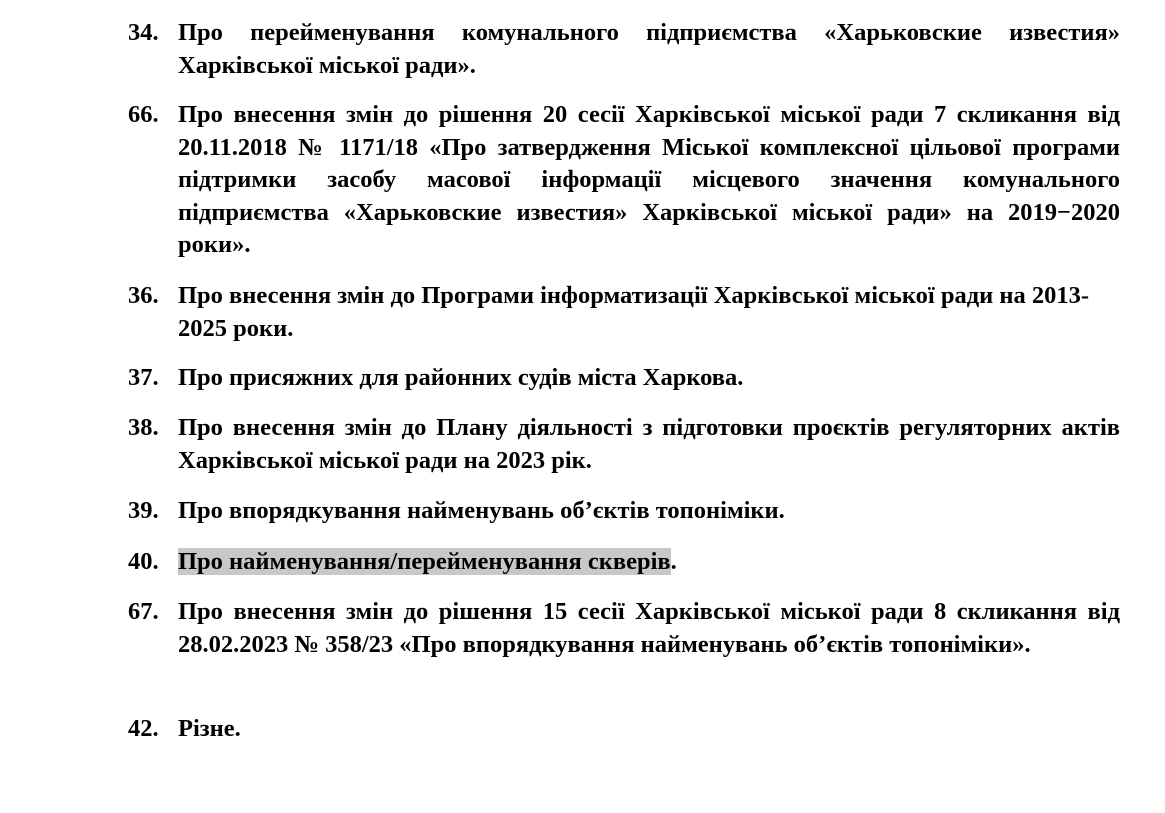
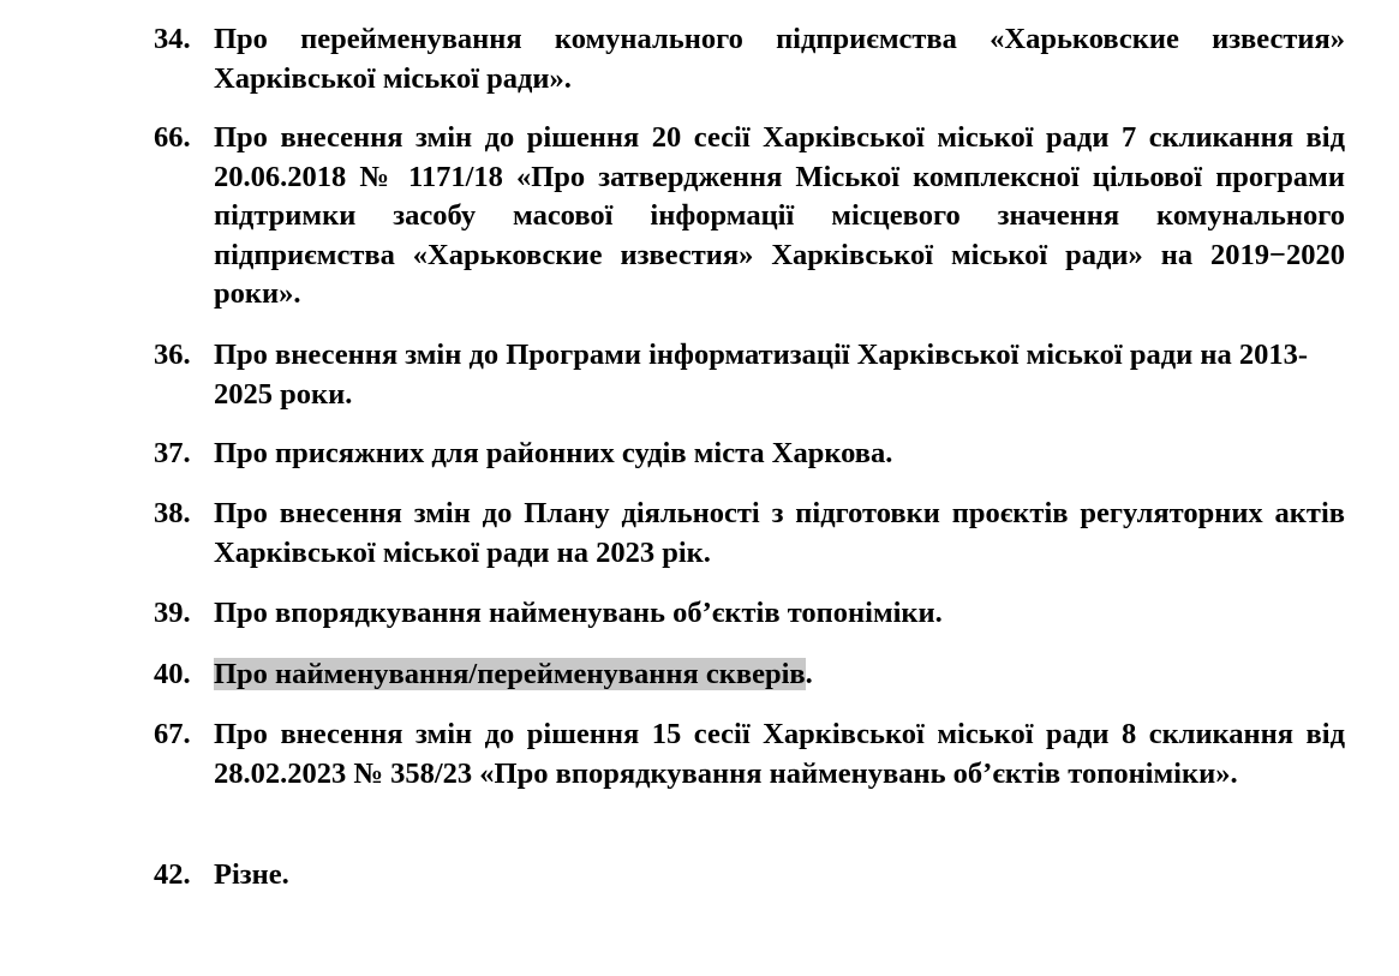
  34.
  Про перейменування комунального підприємства «Харьковские известия» Харківської міської ради».
  66.
- Про внесення змін до рішення 20 сесії Харківської міської ради 7 скликання від 20.11.2018 № 1171/18 «Про затвердження Міської комплексної цільової програми підтримки засобу масової інформації місцевого значення комунального підприємства «Харьковские известия» Харківської міської ради» на 2019−2020 роки».
+ Про внесення змін до рішення 20 сесії Харківської міської ради 7 скликання від 20.06.2018 № 1171/18 «Про затвердження Міської комплексної цільової програми підтримки засобу масової інформації місцевого значення комунального підприємства «Харьковские известия» Харківської міської ради» на 2019−2020 роки».
  36.
  Про внесення змін до Програми інформатизації Харківської міської ради на 2013-2025 роки.
  37.
  Про присяжних для районних судів міста Харкова.
  38.
  Про внесення змін до Плану діяльності з підготовки проєктів регуляторних актів Харківської міської ради на 2023 рік.
  39.
  Про впорядкування найменувань об’єктів топоніміки.
  40.
  Про найменування/перейменування скверів.
  67.
  Про внесення змін до рішення 15 сесії Харківської міської ради 8 скликання від 28.02.2023 № 358/23 «Про впорядкування найменувань об’єктів топоніміки».
  42.
  Різне.
